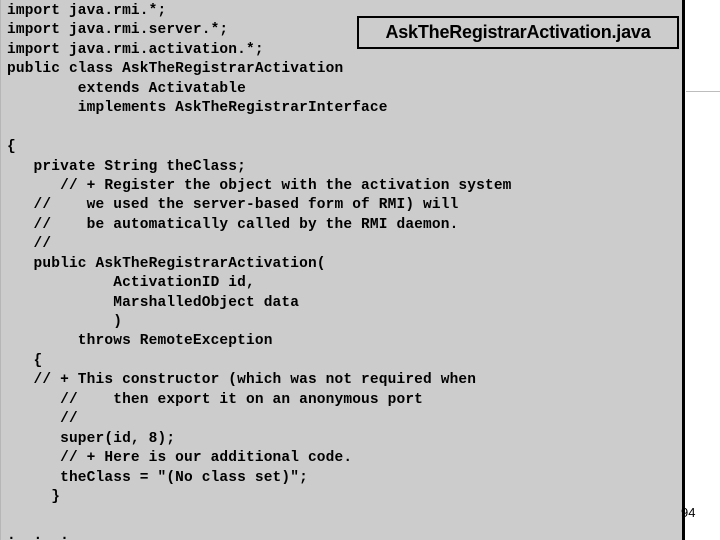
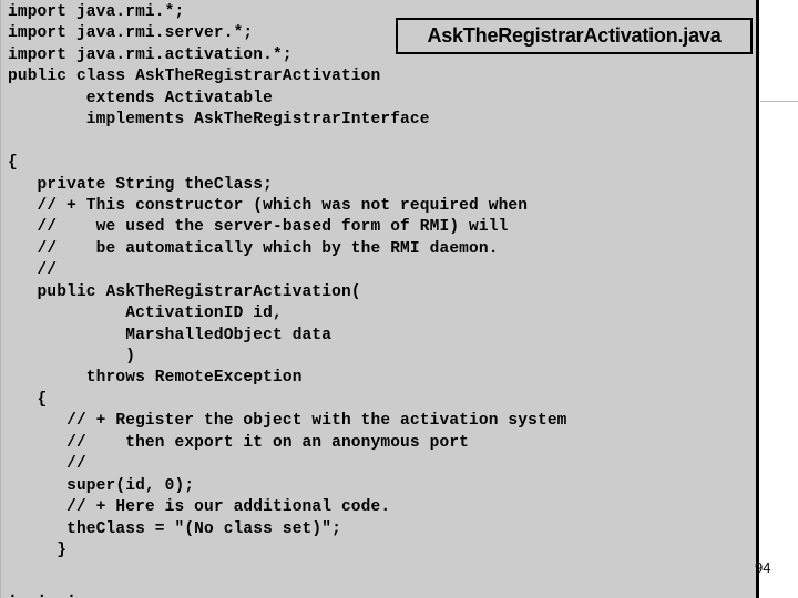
  import java.rmi.*;
  import java.rmi.server.*;
  import java.rmi.activation.*;
  public class AskTheRegistrarActivation
  extends Activatable
  implements AskTheRegistrarInterface
  {
  private String theClass;
- // + Register the object with the activation system
+ // + This constructor (which was not required when
  // we used the server-based form of RMI) will
- // be automatically called by the RMI daemon.
+ // be automatically which by the RMI daemon.
  //
  public AskTheRegistrarActivation(
  ActivationID id,
  MarshalledObject data
  )
  throws RemoteException
  {
- // + This constructor (which was not required when
+ // + Register the object with the activation system
  // then export it on an anonymous port
  //
- super(id, 8);
+ super(id, 0);
  // + Here is our additional code.
  theClass = "(No class set)";
  }
  . . .
  AskTheRegistrarActivation.java
  94
